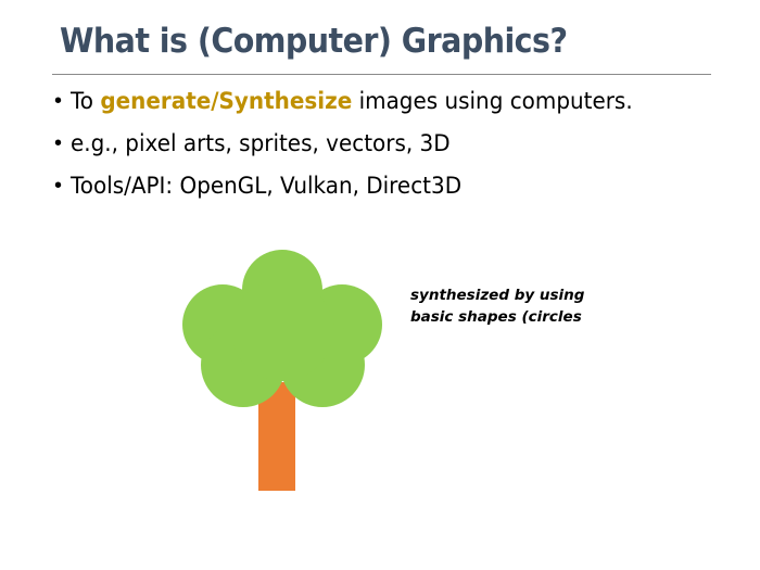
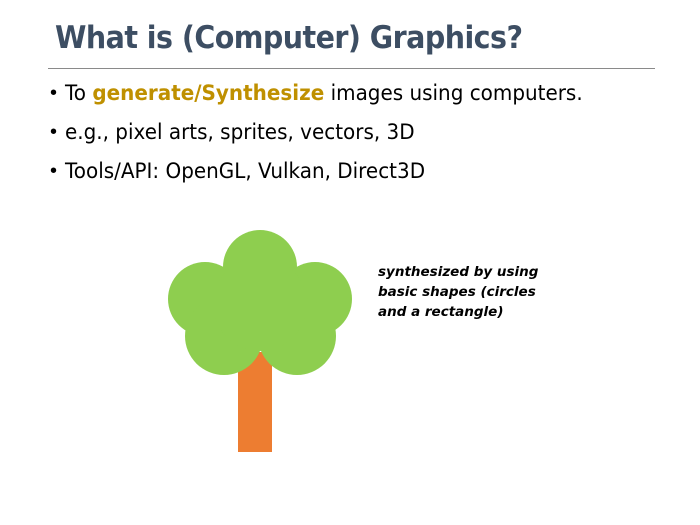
  What is (Computer) Graphics?
  •
  To generate/Synthesize images using computers.
  •
  e.g., pixel arts, sprites, vectors, 3D
  •
  Tools/API: OpenGL, Vulkan, Direct3D
  synthesized by using
  basic shapes (circles
+ and a rectangle)
